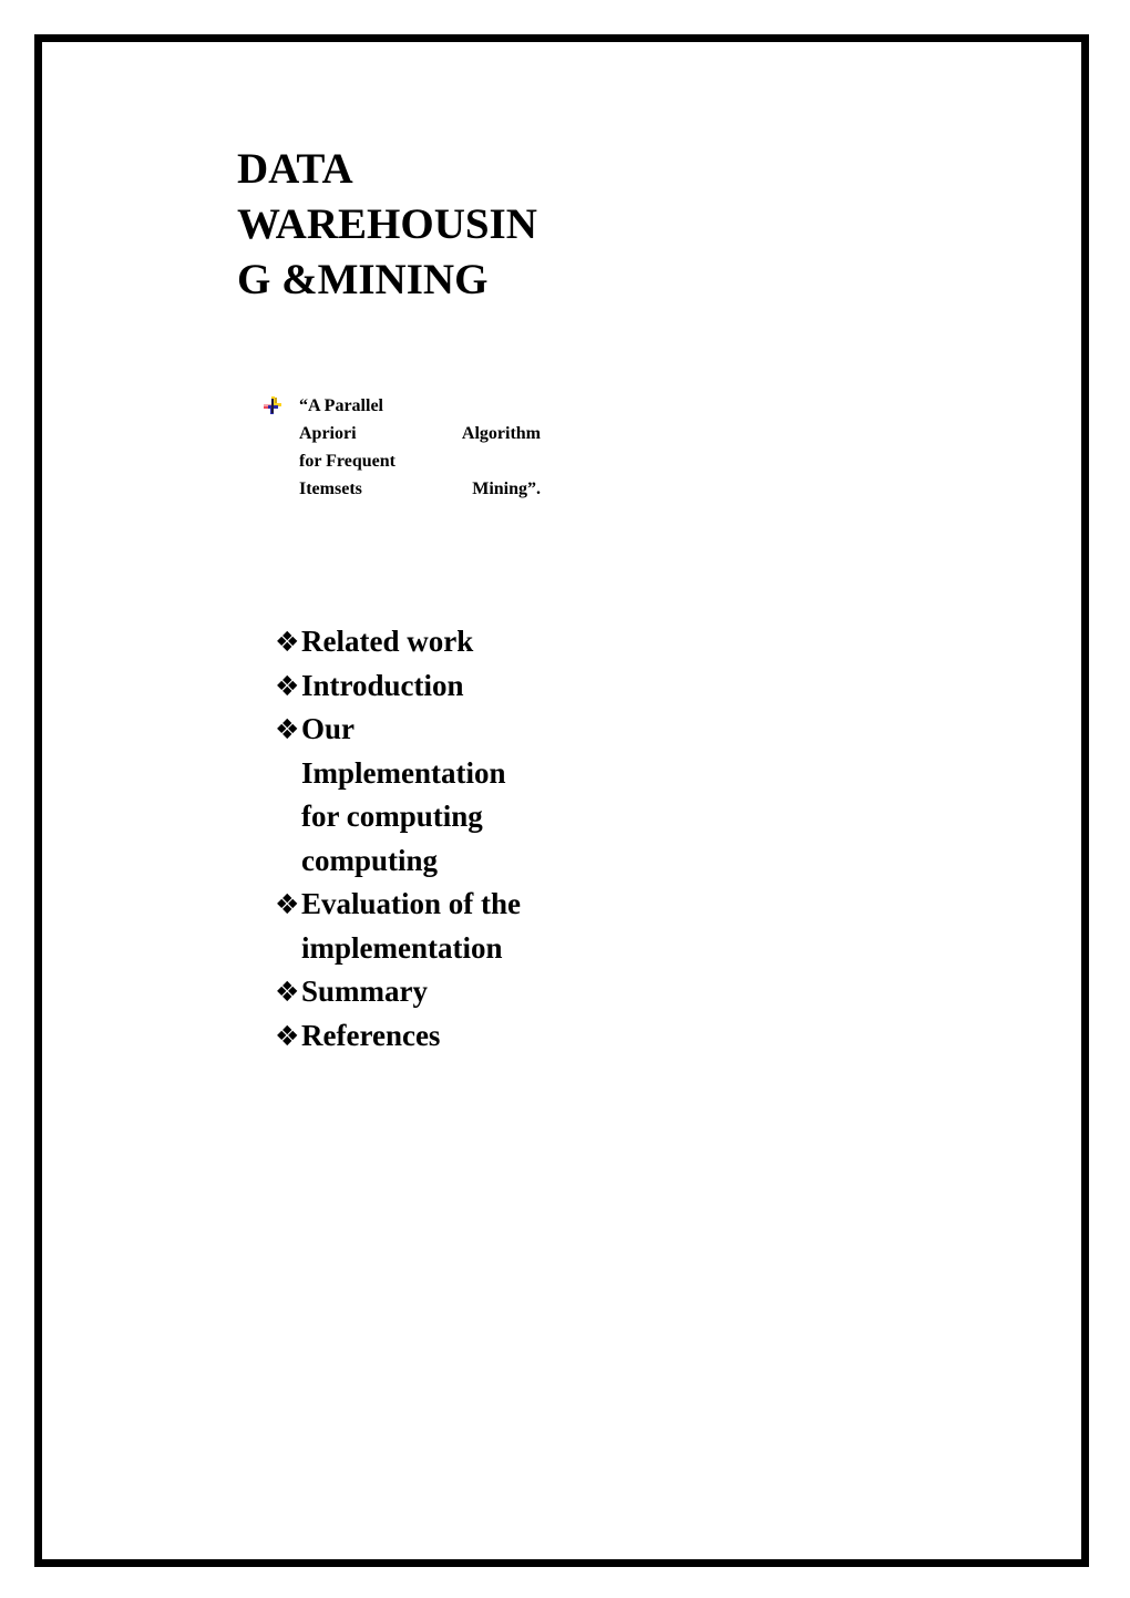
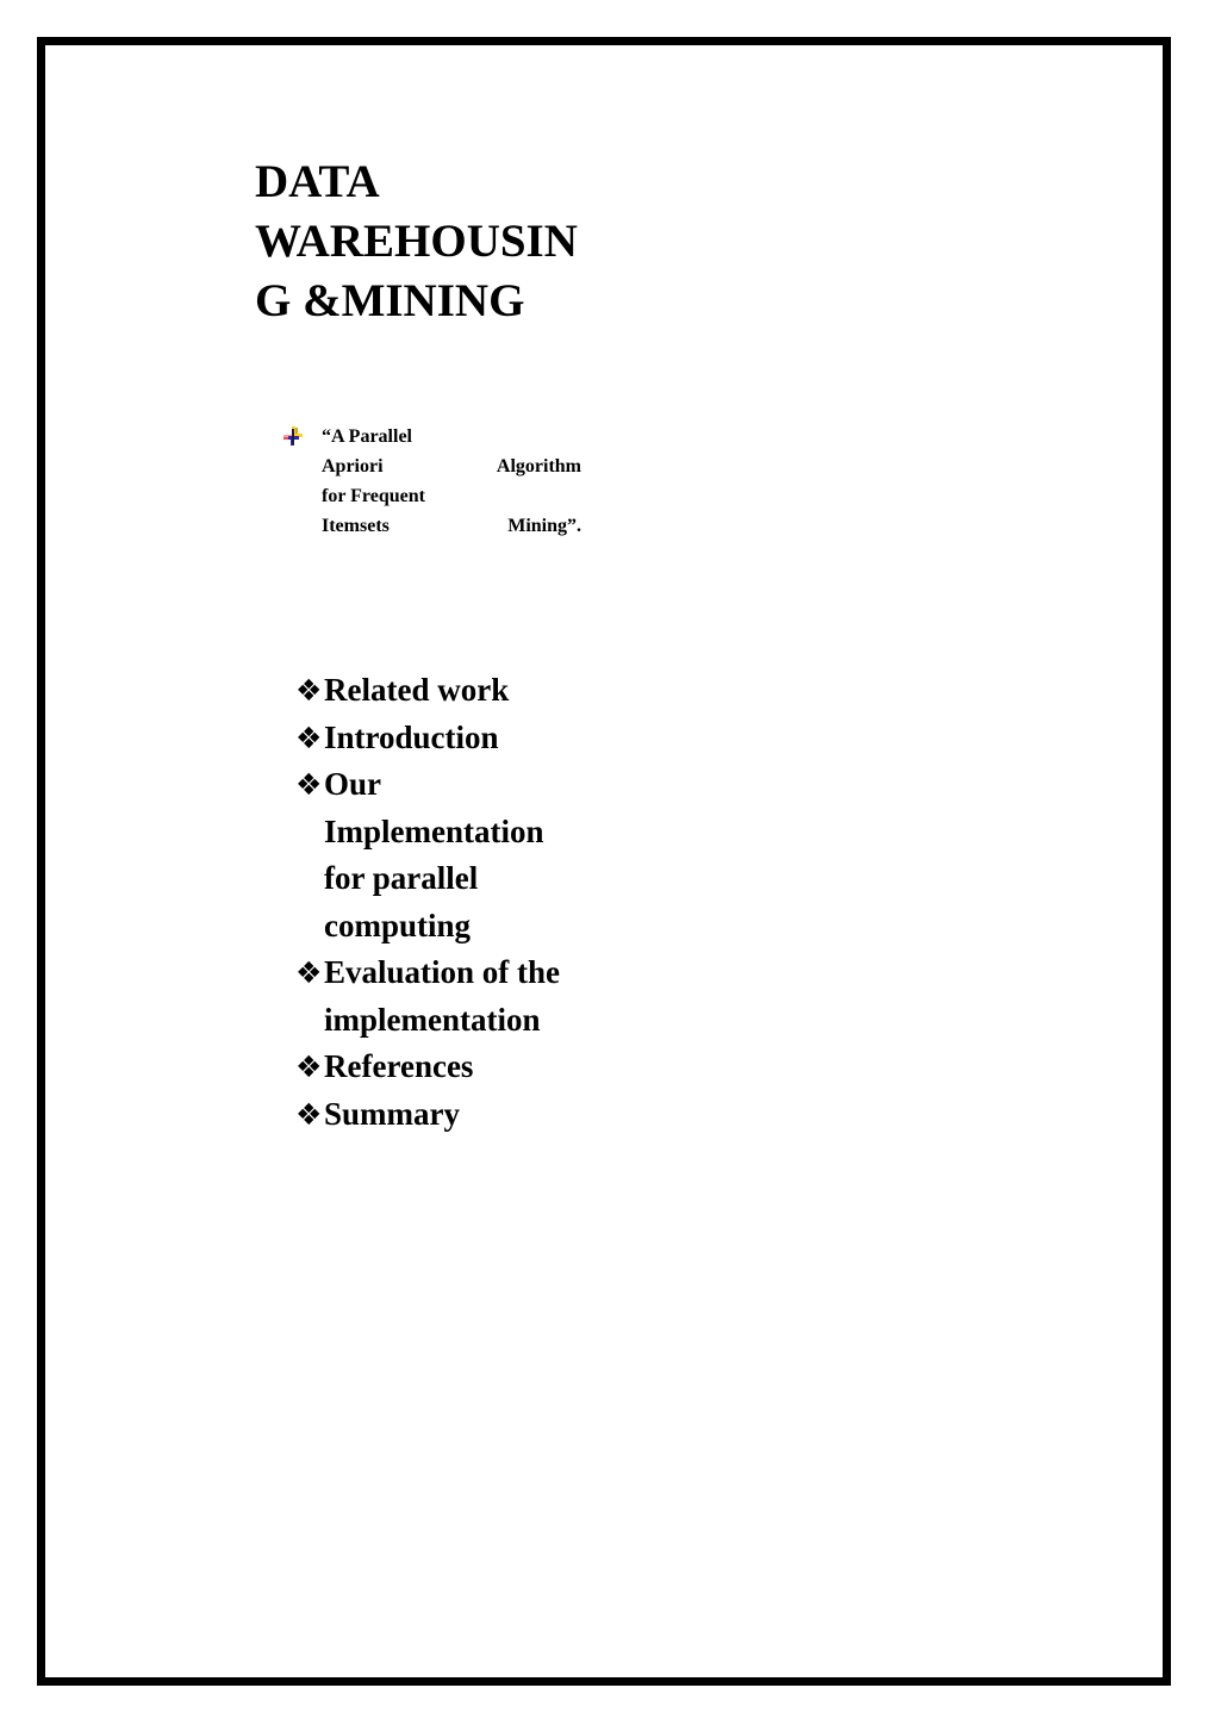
  DATA WAREHOUSING &MINING
  “A Parallel
  Apriori Algorithm
  for Frequent
  Itemsets Mining”.
  ❖
  Related work
  ❖
  Introduction
  ❖
- Our Implementation for computing computing
+ Our Implementation for parallel computing
  ❖
  Evaluation of the implementation
  ❖
- Summary
+ References
  ❖
- References
+ Summary
